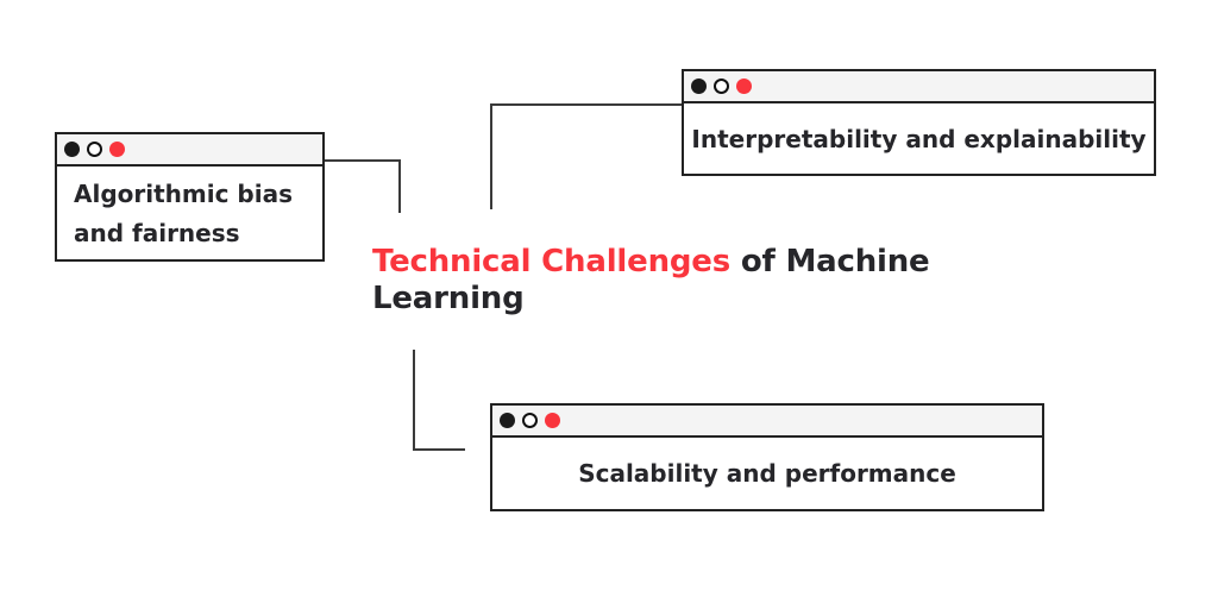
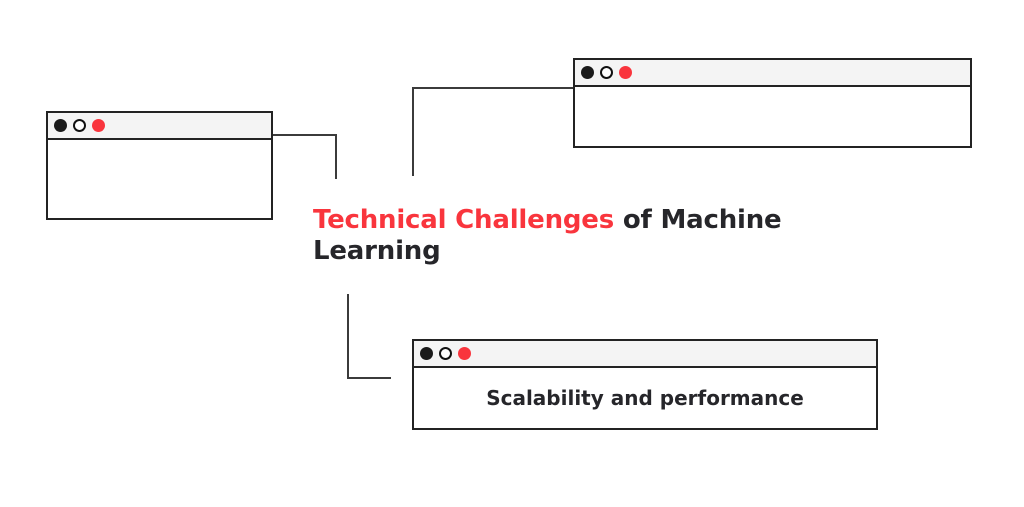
- Algorithmic bias and fairness
- Interpretability and explainability
  Scalability and performance
  Technical Challenges of Machine
  Learning
